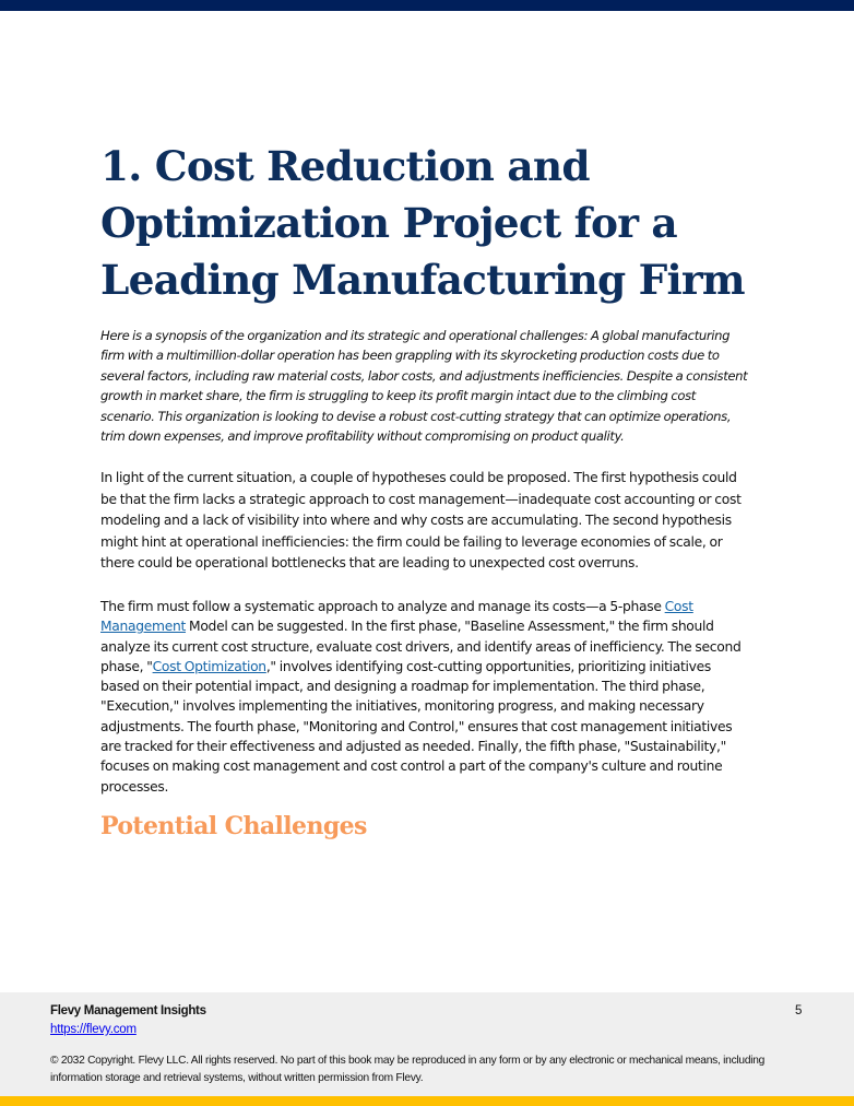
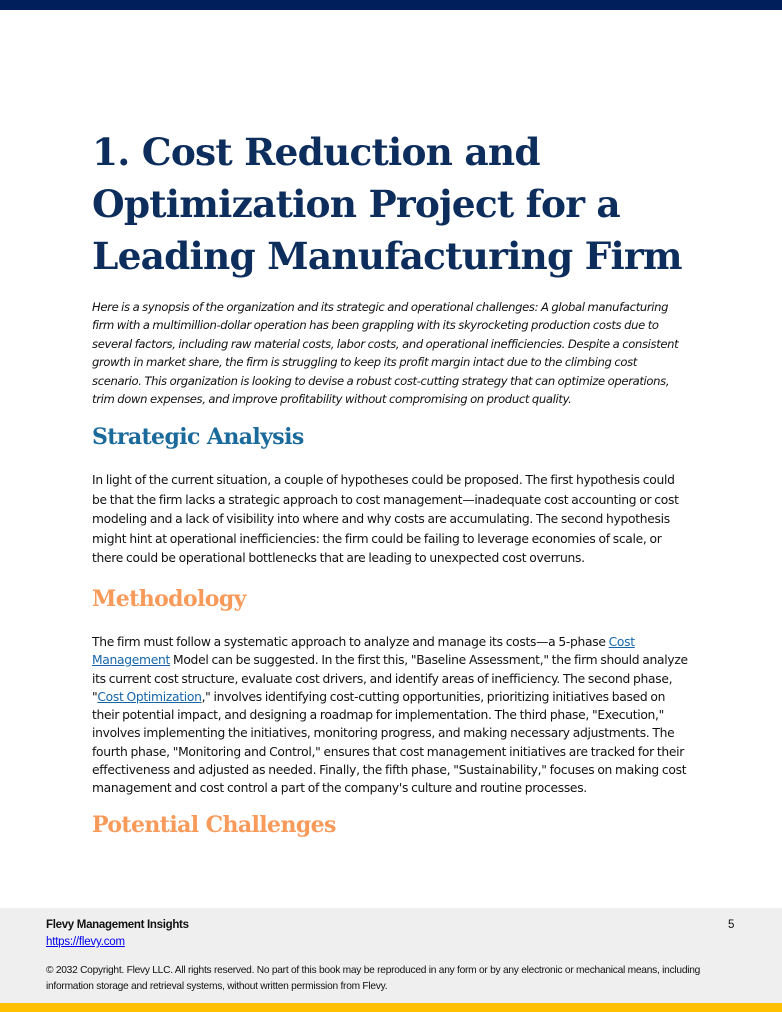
  1. Cost Reduction and Optimization Project for a Leading Manufacturing Firm
- Here is a synopsis of the organization and its strategic and operational challenges: A global manufacturing firm with a multimillion-dollar operation has been grappling with its skyrocketing production costs due to several factors, including raw material costs, labor costs, and adjustments inefficiencies. Despite a consistent growth in market share, the firm is struggling to keep its profit margin intact due to the climbing cost scenario. This organization is looking to devise a robust cost-cutting strategy that can optimize operations, trim down expenses, and improve profitability without compromising on product quality.
+ Here is a synopsis of the organization and its strategic and operational challenges: A global manufacturing firm with a multimillion-dollar operation has been grappling with its skyrocketing production costs due to several factors, including raw material costs, labor costs, and operational inefficiencies. Despite a consistent growth in market share, the firm is struggling to keep its profit margin intact due to the climbing cost scenario. This organization is looking to devise a robust cost-cutting strategy that can optimize operations, trim down expenses, and improve profitability without compromising on product quality.
+ Strategic Analysis
  In light of the current situation, a couple of hypotheses could be proposed. The first hypothesis could be that the firm lacks a strategic approach to cost management—inadequate cost accounting or cost modeling and a lack of visibility into where and why costs are accumulating. The second hypothesis might hint at operational inefficiencies: the firm could be failing to leverage economies of scale, or there could be operational bottlenecks that are leading to unexpected cost overruns.
+ Methodology
- The firm must follow a systematic approach to analyze and manage its costs—a 5-phase Cost Management Model can be suggested. In the first phase, "Baseline Assessment," the firm should analyze its current cost structure, evaluate cost drivers, and identify areas of inefficiency. The second phase, "Cost Optimization," involves identifying cost-cutting opportunities, prioritizing initiatives based on their potential impact, and designing a roadmap for implementation. The third phase, "Execution," involves implementing the initiatives, monitoring progress, and making necessary adjustments. The fourth phase, "Monitoring and Control," ensures that cost management initiatives are tracked for their effectiveness and adjusted as needed. Finally, the fifth phase, "Sustainability," focuses on making cost management and cost control a part of the company's culture and routine processes.
+ The firm must follow a systematic approach to analyze and manage its costs—a 5-phase Cost Management Model can be suggested. In the first this, "Baseline Assessment," the firm should analyze its current cost structure, evaluate cost drivers, and identify areas of inefficiency. The second phase, "Cost Optimization," involves identifying cost-cutting opportunities, prioritizing initiatives based on their potential impact, and designing a roadmap for implementation. The third phase, "Execution," involves implementing the initiatives, monitoring progress, and making necessary adjustments. The fourth phase, "Monitoring and Control," ensures that cost management initiatives are tracked for their effectiveness and adjusted as needed. Finally, the fifth phase, "Sustainability," focuses on making cost management and cost control a part of the company's culture and routine processes.
  Potential Challenges
  Flevy Management Insights
  https://flevy.com
  5
  © 2032 Copyright. Flevy LLC. All rights reserved. No part of this book may be reproduced in any form or by any electronic or mechanical means, including information storage and retrieval systems, without written permission from Flevy.
